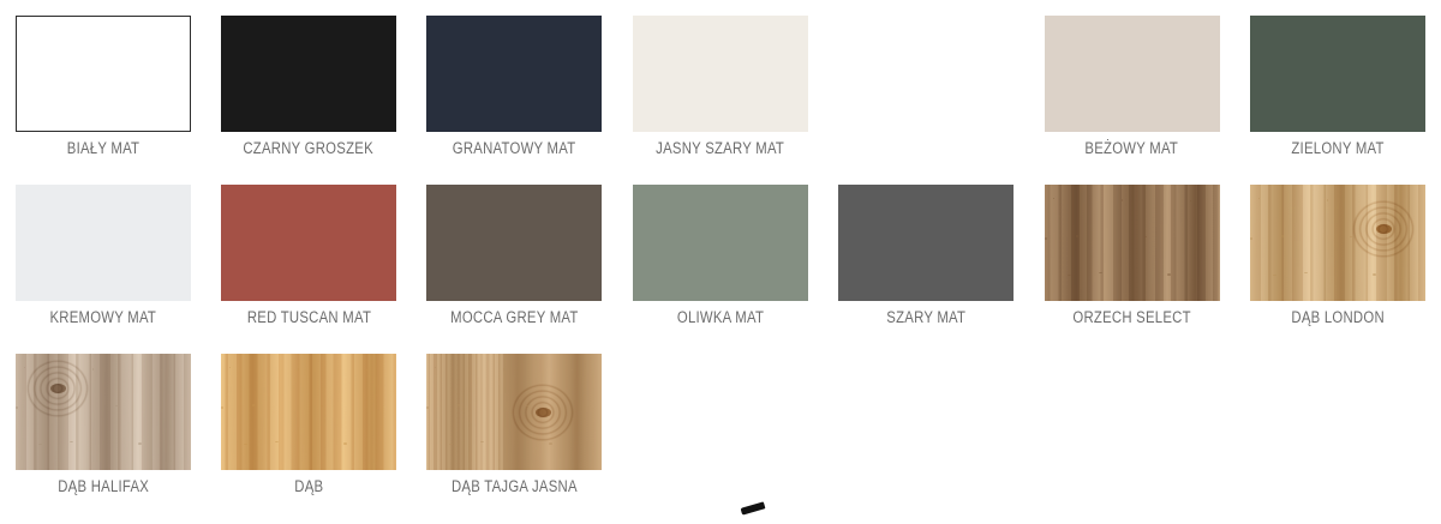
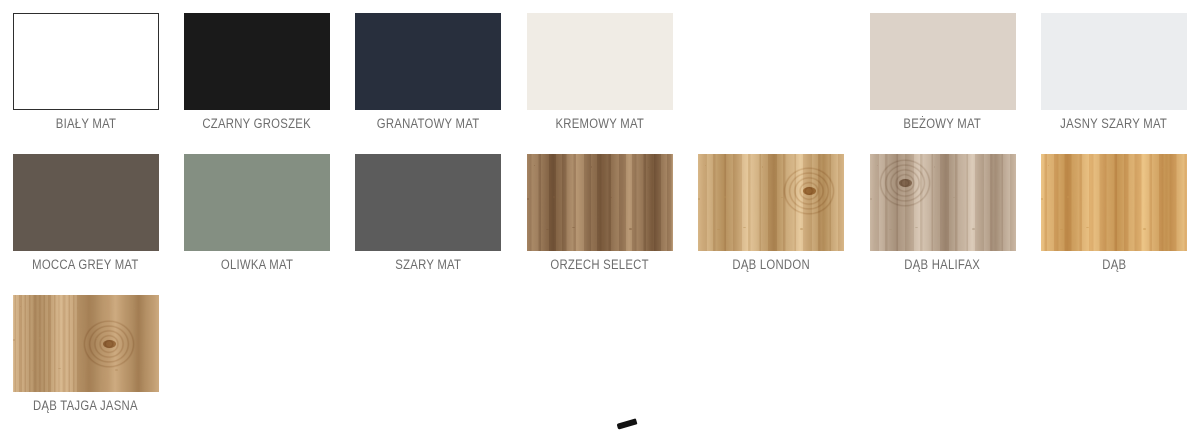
  BIAŁY MAT
  CZARNY GROSZEK
  GRANATOWY MAT
- JASNY SZARY MAT
+ KREMOWY MAT
  BEŻOWY MAT
- ZIELONY MAT
- KREMOWY MAT
+ JASNY SZARY MAT
- RED TUSCAN MAT
  MOCCA GREY MAT
  OLIWKA MAT
  SZARY MAT
  ORZECH SELECT
  DĄB LONDON
  DĄB HALIFAX
  DĄB
  DĄB TAJGA JASNA
